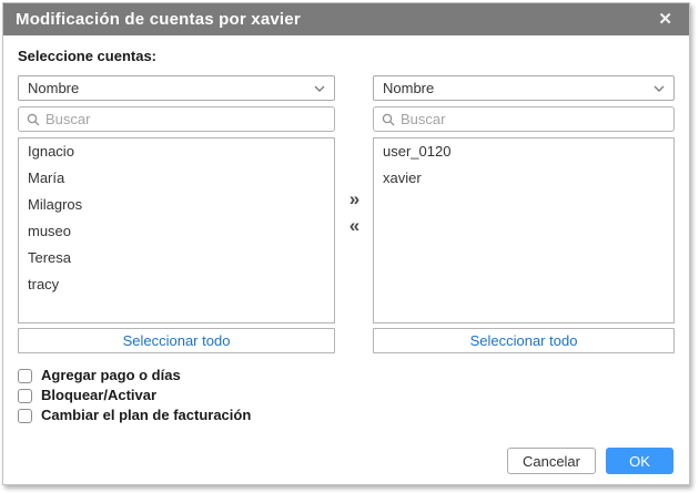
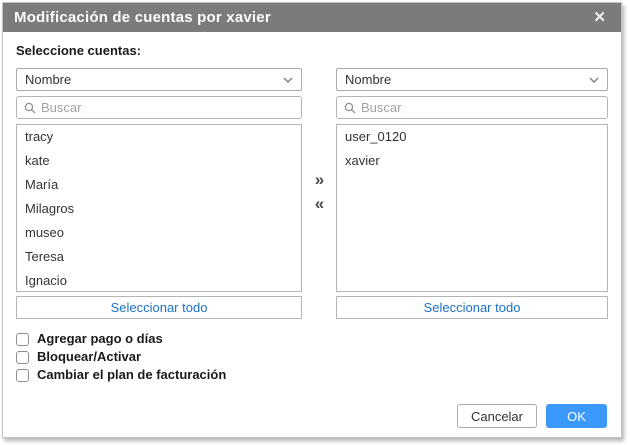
  Modificación de cuentas por xavier
  ✕
  Seleccione cuentas:
  Nombre
  Buscar
- Ignacio
+ tracy
+ kate
  María
  Milagros
  museo
  Teresa
- tracy
+ Ignacio
  Seleccionar todo
  »
  «
  Nombre
  Buscar
  user_0120
  xavier
  Seleccionar todo
  Agregar pago o días
  Bloquear/Activar
  Cambiar el plan de facturación
  Cancelar
  OK
